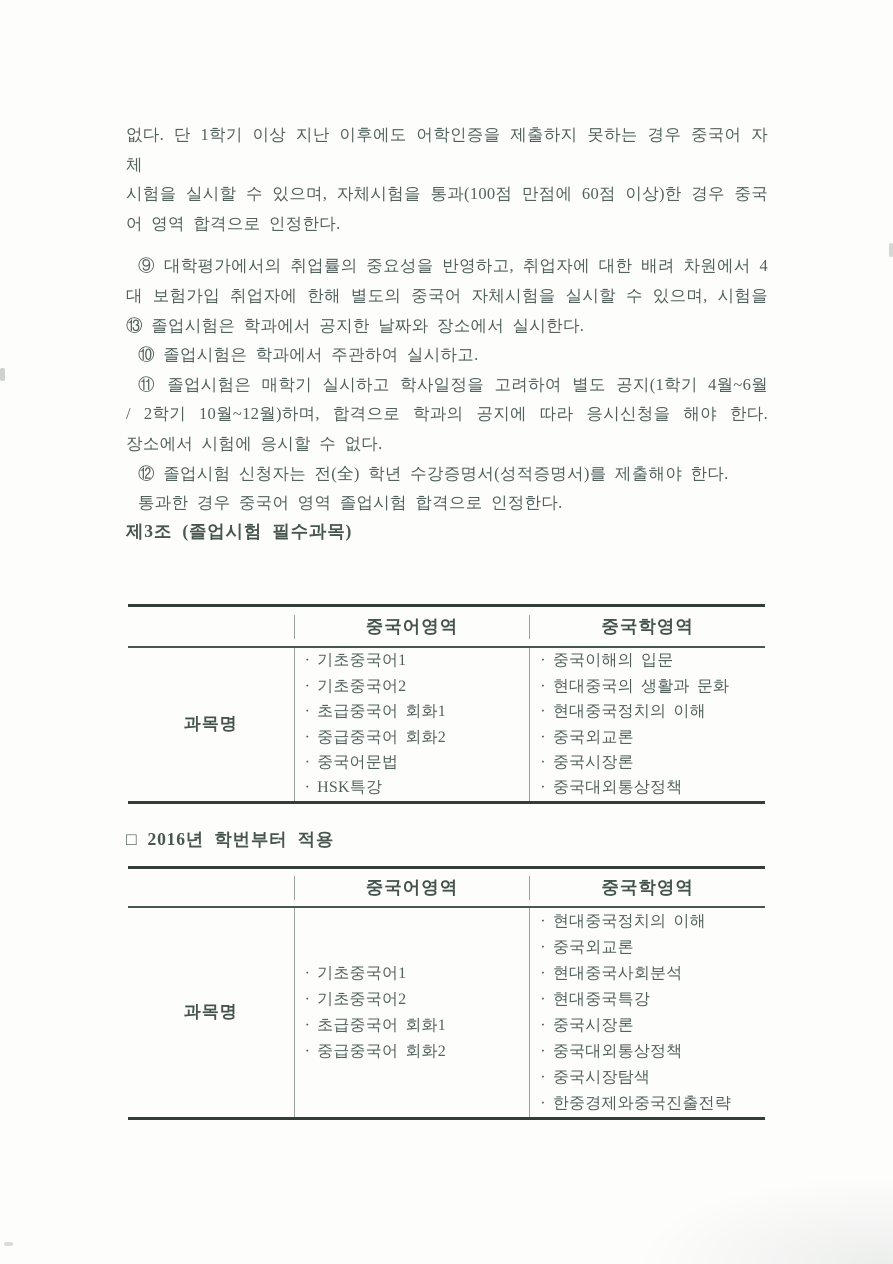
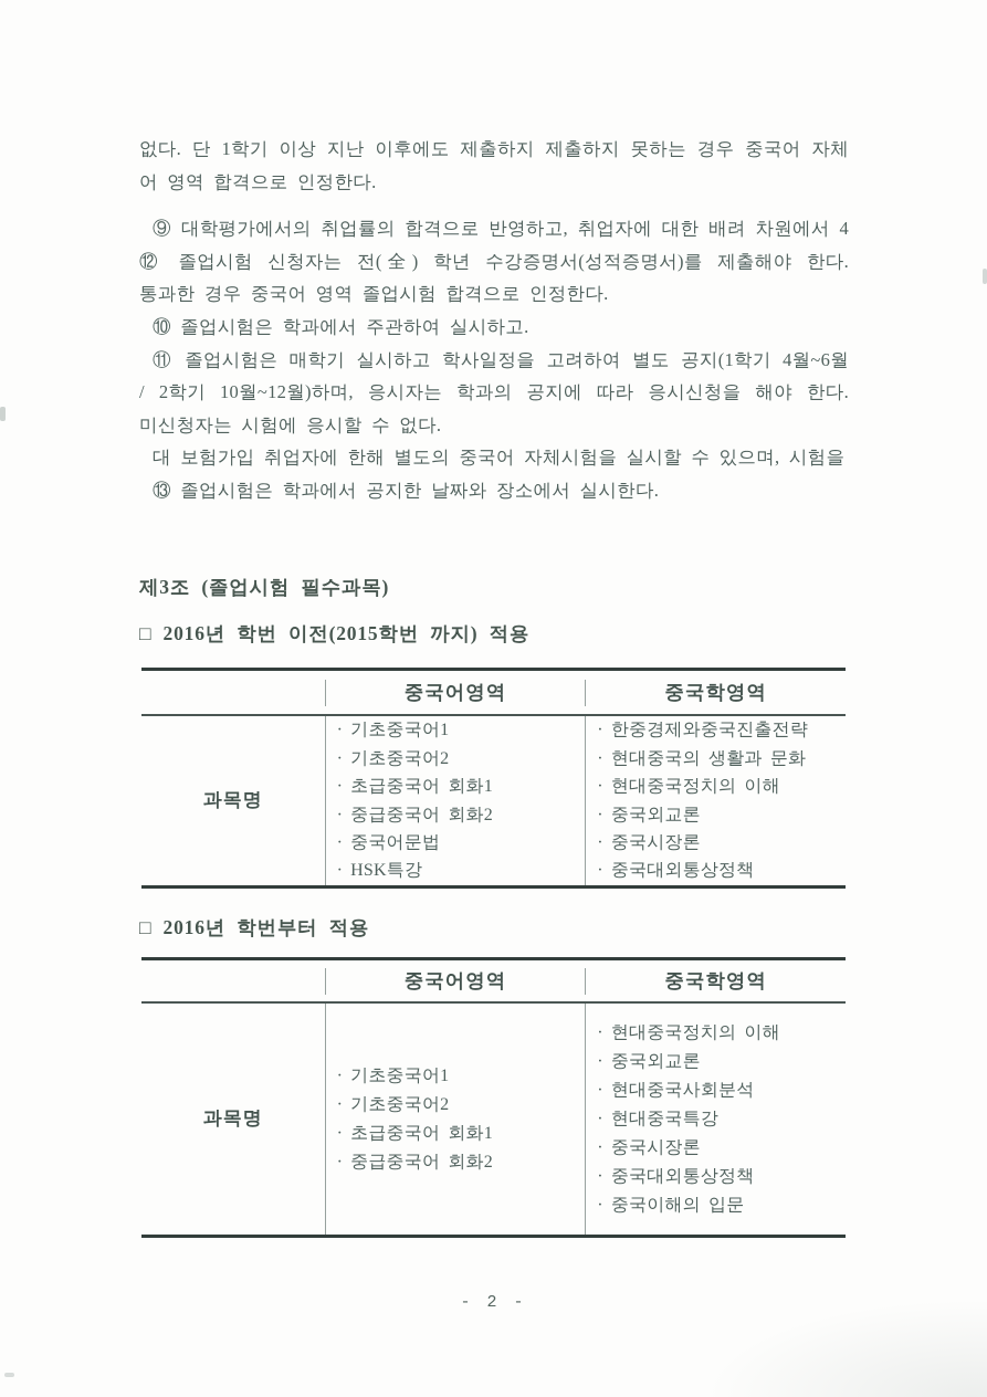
- 없다. 단 1학기 이상 지난 이후에도 어학인증을 제출하지 못하는 경우 중국어 자체
+ 없다. 단 1학기 이상 지난 이후에도 제출하지 제출하지 못하는 경우 중국어 자체
- 시험을 실시할 수 있으며, 자체시험을 통과(100점 만점에 60점 이상)한 경우 중국
  어 영역 합격으로 인정한다.
- ⑨ 대학평가에서의 취업률의 중요성을 반영하고, 취업자에 대한 배려 차원에서 4
+ ⑨ 대학평가에서의 취업률의 합격으로 반영하고, 취업자에 대한 배려 차원에서 4
- 대 보험가입 취업자에 한해 별도의 중국어 자체시험을 실시할 수 있으며, 시험을
+ ⑫ 졸업시험 신청자는 전(全) 학년 수강증명서(성적증명서)를 제출해야 한다.
- ⑬ 졸업시험은 학과에서 공지한 날짜와 장소에서 실시한다.
+ 통과한 경우 중국어 영역 졸업시험 합격으로 인정한다.
  ⑩ 졸업시험은 학과에서 주관하여 실시하고.
  ⑪ 졸업시험은 매학기 실시하고 학사일정을 고려하여 별도 공지(1학기 4월~6월
- / 2학기 10월~12월)하며, 합격으로 학과의 공지에 따라 응시신청을 해야 한다.
+ / 2학기 10월~12월)하며, 응시자는 학과의 공지에 따라 응시신청을 해야 한다.
- 장소에서 시험에 응시할 수 없다.
+ 미신청자는 시험에 응시할 수 없다.
- ⑫ 졸업시험 신청자는 전(全) 학년 수강증명서(성적증명서)를 제출해야 한다.
+ 대 보험가입 취업자에 한해 별도의 중국어 자체시험을 실시할 수 있으며, 시험을
- 통과한 경우 중국어 영역 졸업시험 합격으로 인정한다.
+ ⑬ 졸업시험은 학과에서 공지한 날짜와 장소에서 실시한다.
  제3조 (졸업시험 필수과목)
+ □ 2016년 학번 이전(2015학번 까지) 적용
  중국어영역
  중국학영역
  과목명
  기초중국어1
  기초중국어2
  초급중국어 회화1
  중급중국어 회화2
  중국어문법
  HSK특강
- 중국이해의 입문
+ 한중경제와중국진출전략
  현대중국의 생활과 문화
  현대중국정치의 이해
  중국외교론
  중국시장론
  중국대외통상정책
  □ 2016년 학번부터 적용
  중국어영역
  중국학영역
  과목명
  기초중국어1
  기초중국어2
  초급중국어 회화1
  중급중국어 회화2
  현대중국정치의 이해
  중국외교론
  현대중국사회분석
  현대중국특강
  중국시장론
  중국대외통상정책
- 중국시장탐색
- 한중경제와중국진출전략
+ 중국이해의 입문
+ - 2 -
